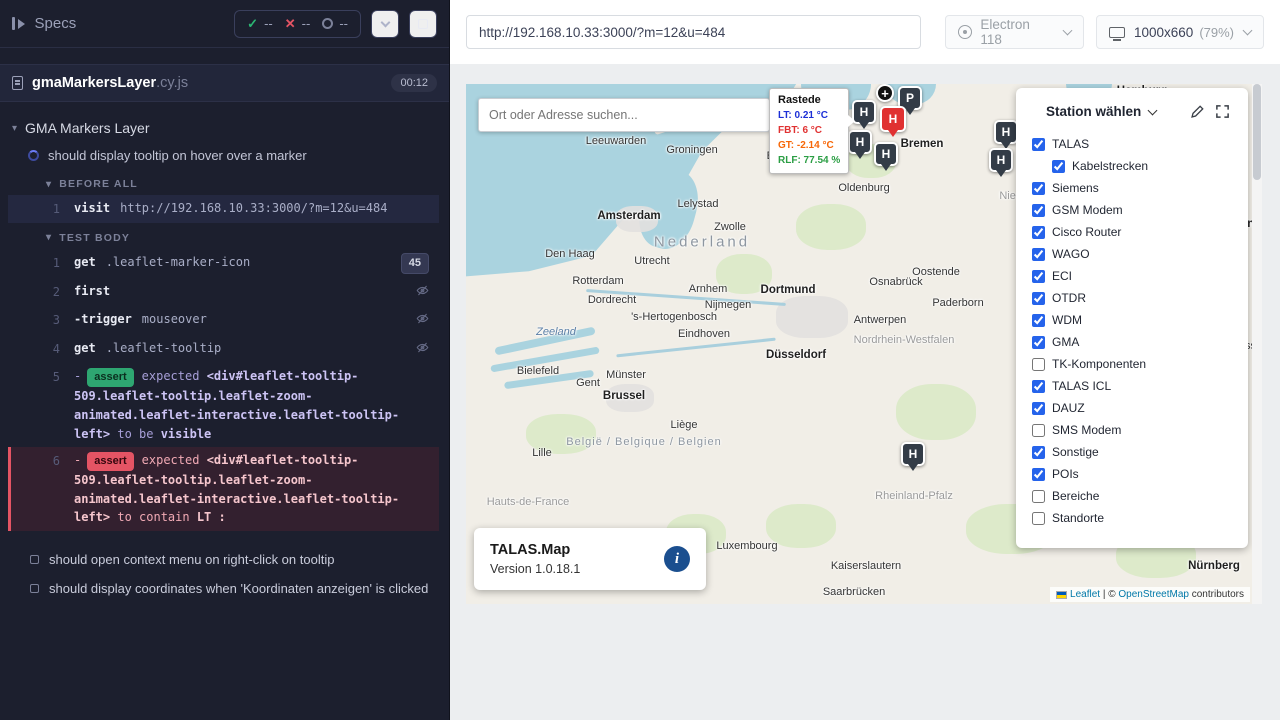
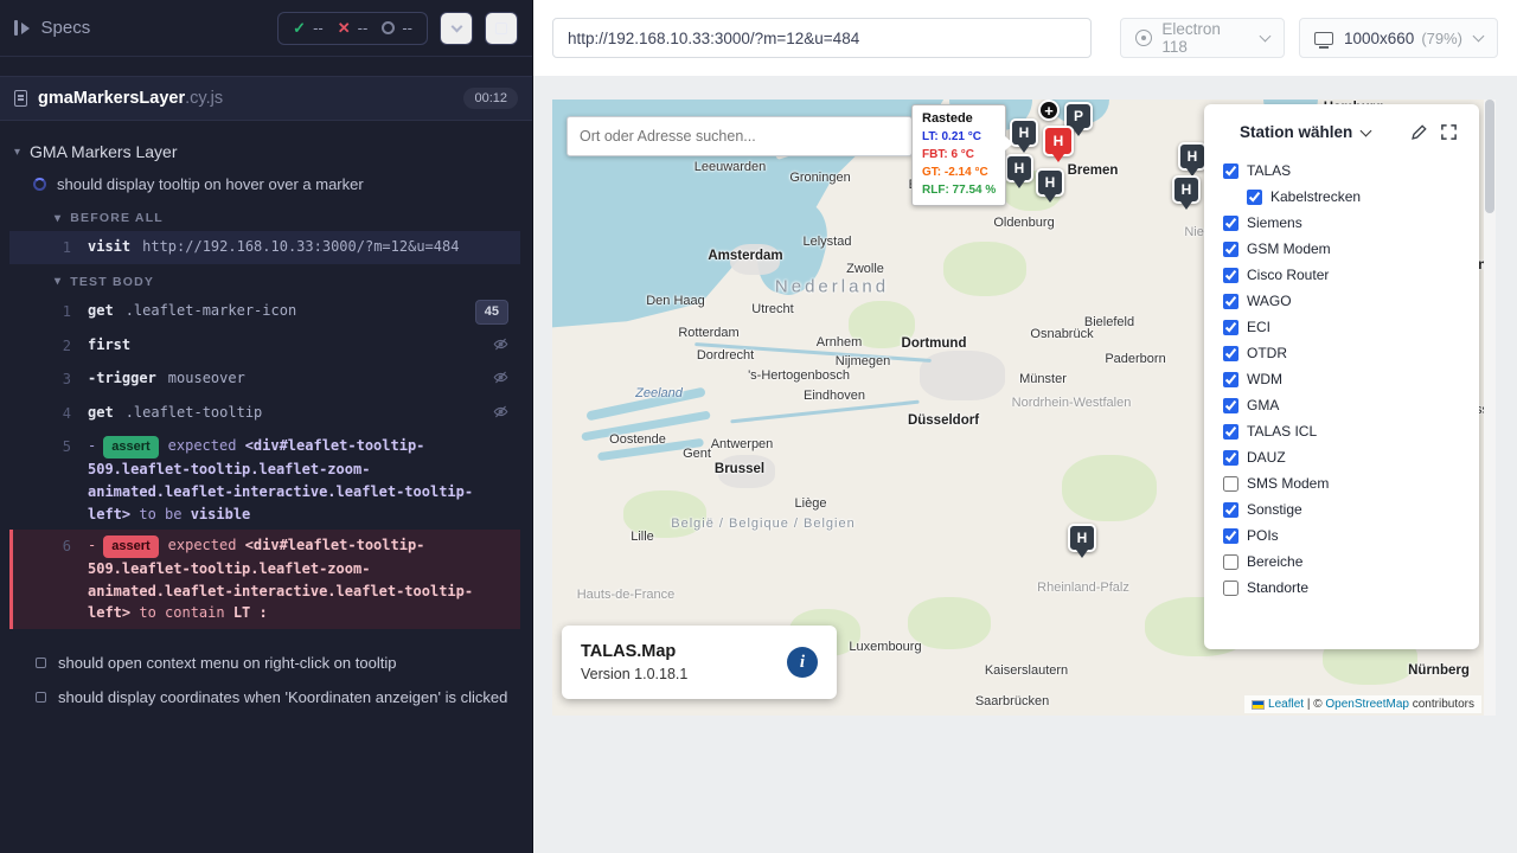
  Specs
  ✓
  --
  ✕
  --
  --
  gmaMarkersLayer.cy.js
  00:12
  ▾
  GMA Markers Layer
  should display tooltip on hover over a marker
  ▾
  BEFORE ALL
  1
  visit http://192.168.10.33:3000/?m=12&u=484
  ▾
  TEST BODY
  1
  get .leaflet-marker-icon
  45
  2
  first
  3
  -trigger mouseover
  4
  get .leaflet-tooltip
  5
  - assert expected <div#leaflet-tooltip-509.leaflet-tooltip.leaflet-zoom-animated.leaflet-interactive.leaflet-tooltip-left> to be visible
  6
  - assert expected <div#leaflet-tooltip-509.leaflet-tooltip.leaflet-zoom-animated.leaflet-interactive.leaflet-tooltip-left> to contain LT :
  should open context menu on right-click on tooltip
  should display coordinates when 'Koordinaten anzeigen' is clicked
  http://192.168.10.33:3000/?m=12&u=484
  Electron 118
  1000x660
  (79%)
  Leeuwarden
  Groningen
  Oldenburg
  Bremen
  Amsterdam
  Lelystad
  Zwolle
  Den Haag
  Rotterdam
  Utrecht
  Nederland
  Arnhem
  Nijmegen
  Dordrecht
  's-Hertogenbosch
  Eindhoven
  Osnabrück
- Antwerpen
+ Münster
- Oostende
+ Bielefeld
  Paderborn
  Dortmund
  Nordrhein-Westfalen
  Düsseldorf
- Münster
+ Antwerpen
  Gent
  Brussel
- Bielefeld
+ Oostende
  Zeeland
  België / Belgique / Belgien
  Liège
  Lille
  Hauts-de-France
  Luxembourg
  Kaiserslautern
  Saarbrücken
  Rheinland-Pfalz
  Nürnberg
  +
  P
  H
  H
  H
  H
  H
  H
  H
  Ort oder Adresse suchen...
  Rastede
  LT: 0.21 °C
  FBT: 6 °C
  GT: -2.14 °C
  RLF: 77.54 %
  Station wählen
  TALAS
  Kabelstrecken
  Siemens
  GSM Modem
  Cisco Router
  WAGO
  ECI
  OTDR
  WDM
  GMA
- TK-Komponenten
  TALAS ICL
  DAUZ
  SMS Modem
  Sonstige
  POIs
  Bereiche
  Standorte
  TALAS.Map
  Version 1.0.18.1
  i
  Leaflet | © OpenStreetMap contributors
